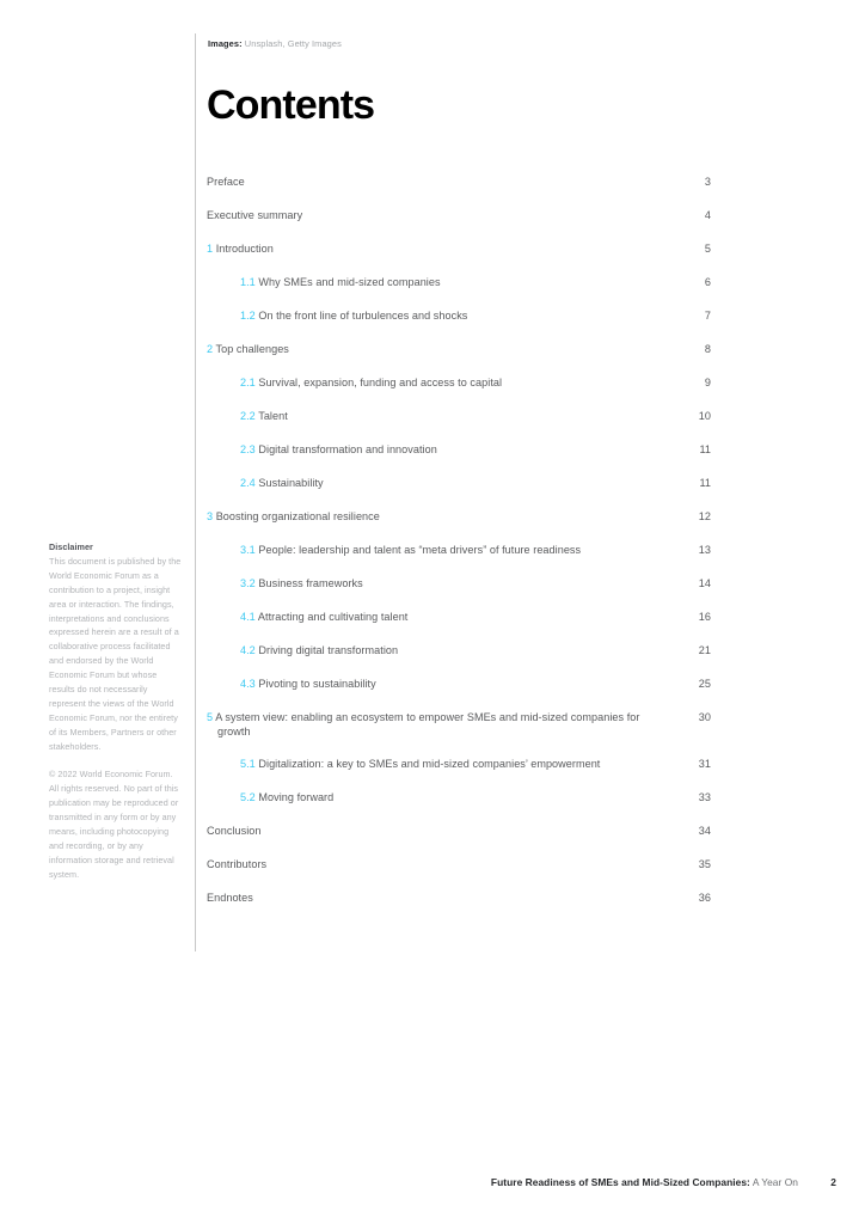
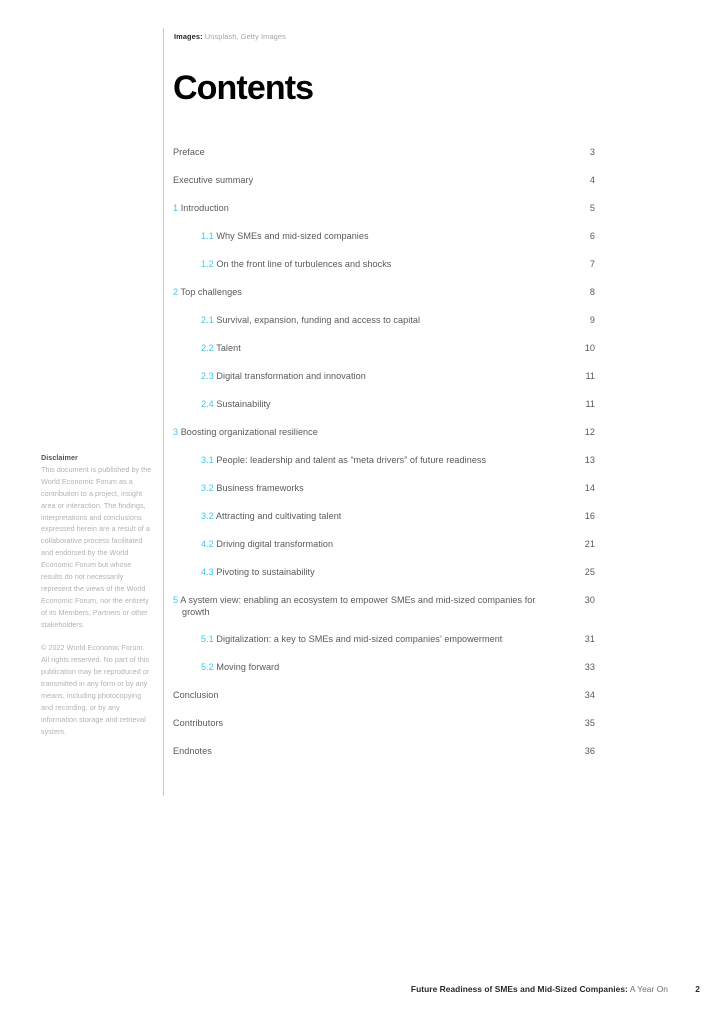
  Images: Unsplash, Getty Images
  Contents
  Preface
  3
  Executive summary
  4
  1 Introduction
  5
  1.1 Why SMEs and mid-sized companies
  6
  1.2 On the front line of turbulences and shocks
  7
  2 Top challenges
  8
  2.1 Survival, expansion, funding and access to capital
  9
  2.2 Talent
  10
  2.3 Digital transformation and innovation
  11
  2.4 Sustainability
  11
  3 Boosting organizational resilience
  12
  3.1 People: leadership and talent as “meta drivers” of future readiness
  13
  3.2 Business frameworks
  14
- 4.1 Attracting and cultivating talent
+ 3.2 Attracting and cultivating talent
  16
  4.2 Driving digital transformation
  21
  4.3 Pivoting to sustainability
  25
  5 A system view: enabling an ecosystem to empower SMEs and mid-sized companies for growth
  30
  5.1 Digitalization: a key to SMEs and mid-sized companies’ empowerment
  31
  5.2 Moving forward
  33
  Conclusion
  34
  Contributors
  35
  Endnotes
  36
  Disclaimer
  This document is published by the World Economic Forum as a contribution to a project, insight area or interaction. The findings, interpretations and conclusions expressed herein are a result of a collaborative process facilitated and endorsed by the World Economic Forum but whose results do not necessarily represent the views of the World Economic Forum, nor the entirety of its Members, Partners or other stakeholders.
  © 2022 World Economic Forum. All rights reserved. No part of this publication may be reproduced or transmitted in any form or by any means, including photocopying and recording, or by any information storage and retrieval system.
  Future Readiness of SMEs and Mid-Sized Companies: A Year On
  2
